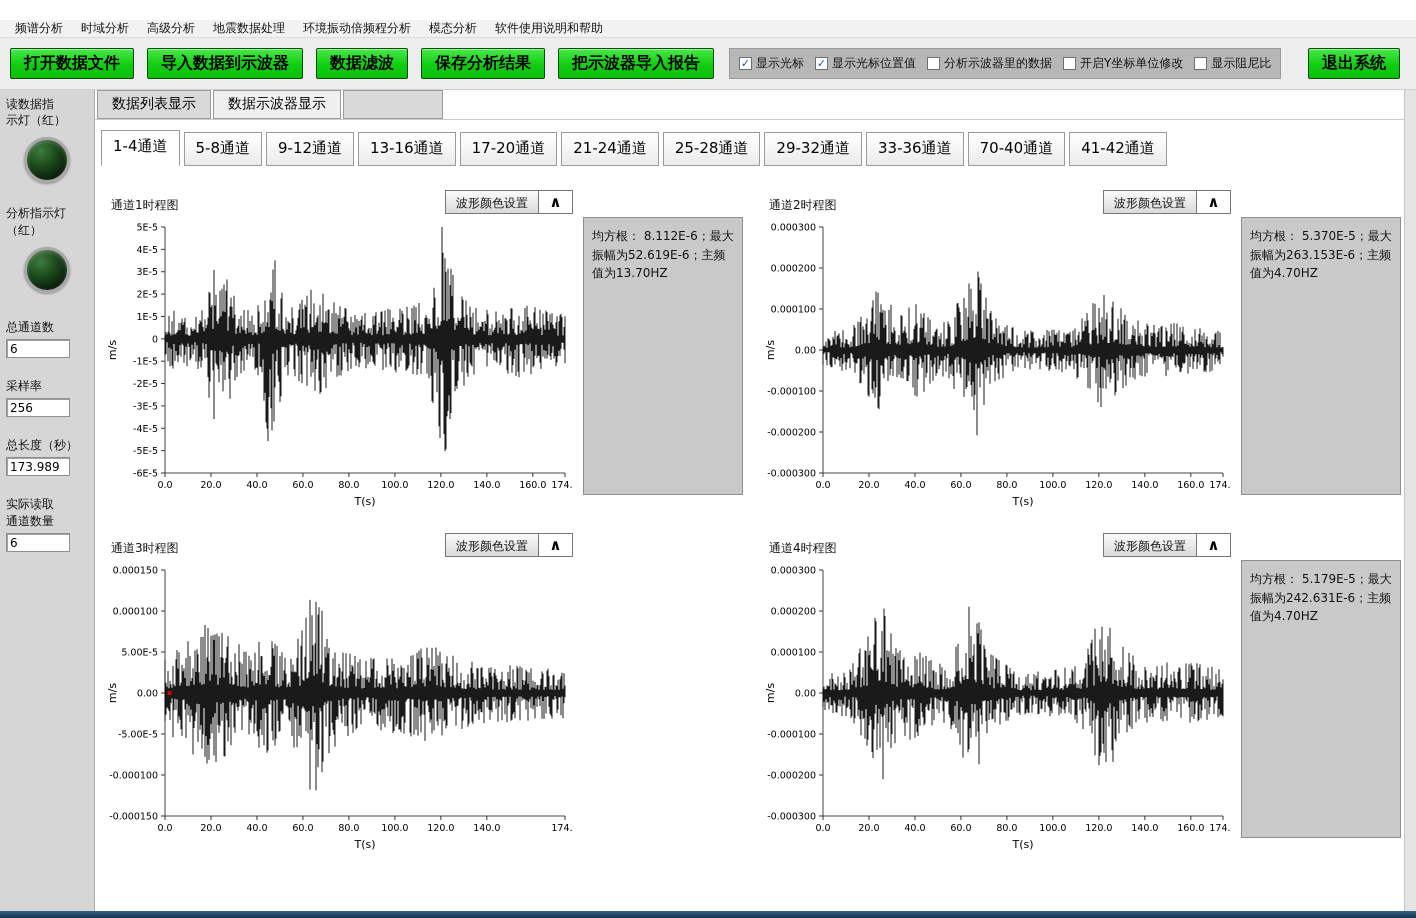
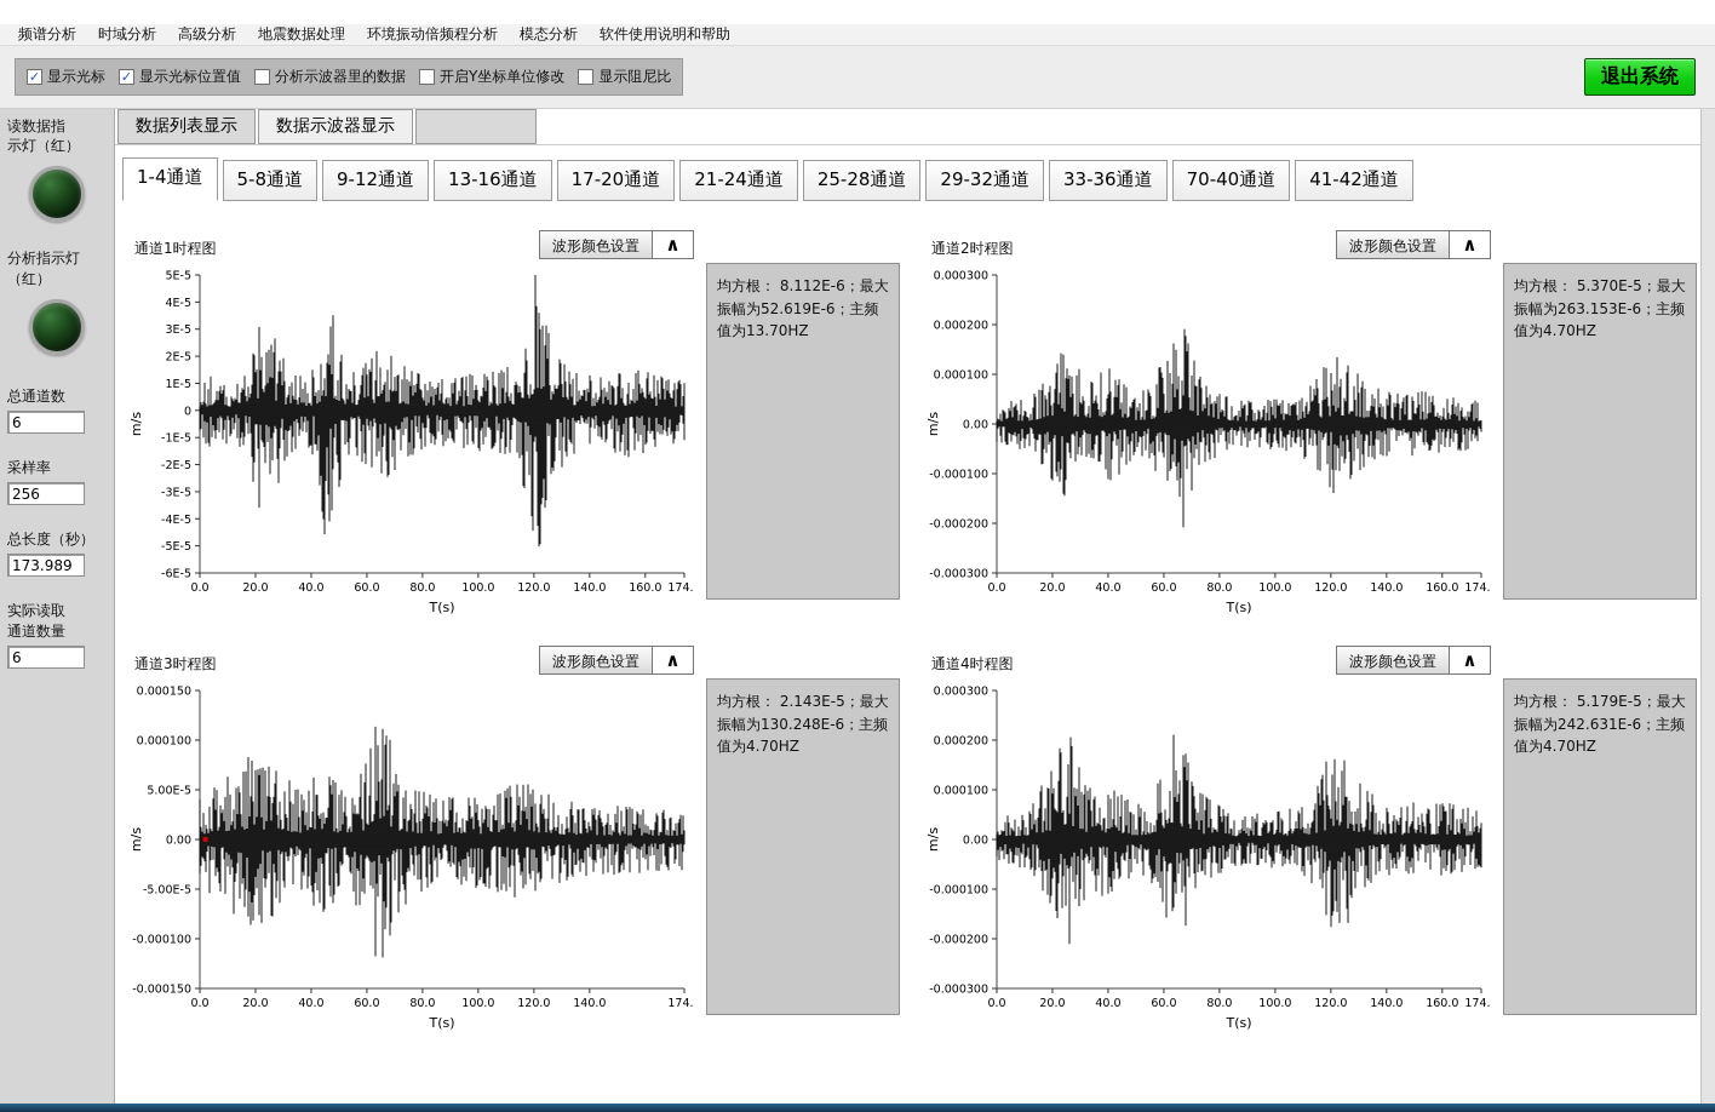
  频谱分析
  时域分析
  高级分析
  地震数据处理
  环境振动倍频程分析
  模态分析
  软件使用说明和帮助
- 打开数据文件
- 导入数据到示波器
- 数据滤波
- 保存分析结果
- 把示波器导入报告
  ✓
  显示光标
  ✓
  显示光标位置值
  分析示波器里的数据
  开启Y坐标单位修改
  显示阻尼比
  退出系统
  读数据指
  示灯（红）
  分析指示灯
  （红）
  总通道数
  6
  采样率
  256
  总长度（秒）
  173.989
  实际读取
  通道数量
  6
  数据列表显示
  数据示波器显示
  1-4通道
  5-8通道
  9-12通道
  13-16通道
  17-20通道
  21-24通道
  25-28通道
  29-32通道
  33-36通道
  70-40通道
  41-42通道
  通道1时程图
  波形颜色设置
  ∧
  5E-5
  4E-5
  3E-5
  2E-5
  1E-5
  0
  -1E-5
  -2E-5
  -3E-5
  -4E-5
  -5E-5
  -6E-5
  0.0
  20.0
  40.0
  60.0
  80.0
  100.0
  120.0
  140.0
  160.0
  174.
  T(s)
  均方根： 8.112E-6；最大振幅为52.619E-6；主频值为13.70HZ
  通道2时程图
  波形颜色设置
  ∧
  0.000300
  0.000200
  0.000100
  0.00
  -0.000100
  -0.000200
  -0.000300
  0.0
  20.0
  40.0
  60.0
  80.0
  100.0
  120.0
  140.0
  160.0
  174.
  T(s)
  均方根： 5.370E-5；最大振幅为263.153E-6；主频值为4.70HZ
  通道3时程图
  波形颜色设置
  ∧
  0.000150
  0.000100
  5.00E-5
  0.00
  -5.00E-5
  -0.000100
  -0.000150
  0.0
  20.0
  40.0
  60.0
  80.0
  100.0
  120.0
  140.0
  174.
  T(s)
+ 均方根： 2.143E-5；最大振幅为130.248E-6；主频值为4.70HZ
  通道4时程图
  波形颜色设置
  ∧
  0.000300
  0.000200
  0.000100
  0.00
  -0.000100
  -0.000200
  -0.000300
  0.0
  20.0
  40.0
  60.0
  80.0
  100.0
  120.0
  140.0
  160.0
  174.
  T(s)
  均方根： 5.179E-5；最大振幅为242.631E-6；主频值为4.70HZ
